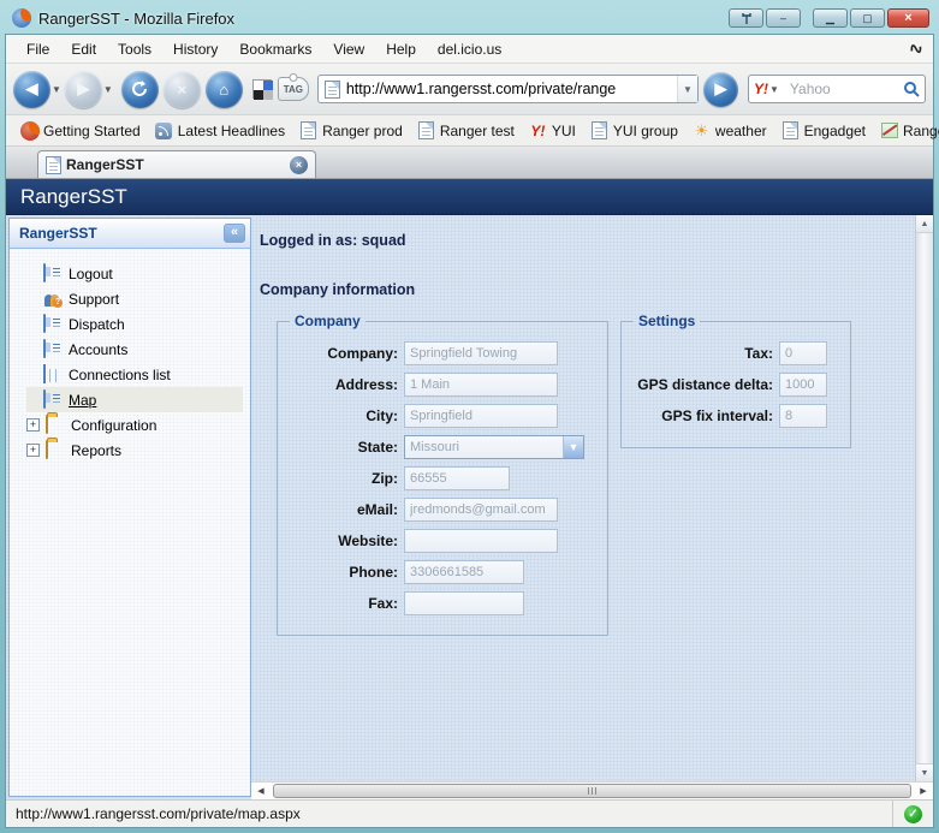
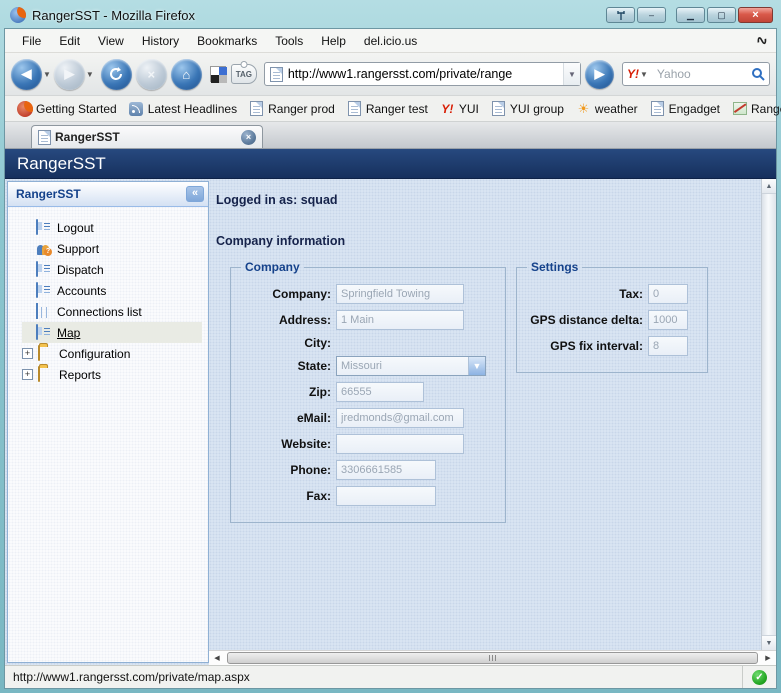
  RangerSST - Mozilla Firefox
  –
  ▁
  ▢
  ×
  File
  Edit
- Tools
+ View
  History
  Bookmarks
- View
+ Tools
  Help
  del.icio.us
  ◀
  ▼
  ▶
  ▼
  ×
  ⌂
  TAG
  http://www1.rangersst.com/private/range
  ▼
  ▶
  Y!
  ▼
  Yahoo
  Getting Started
  Latest Headlines
  Ranger prod
  Ranger test
  Y!
  YUI
  YUI group
  ☀
  weather
  Engadget
  RangerSST
  ×
  RangerSST
  RangerSST
  «
  Logout
  Support
  Dispatch
  Accounts
  Connections list
  Map
  +
  Configuration
  +
  Reports
  Logged in as: squad
  Company information
  Company
  Company:
  Springfield Towing
  Address:
  1 Main
  City:
- Springfield
  State:
  Missouri
  ▼
  Zip:
  66555
  eMail:
  jredmonds@gmail.com
  Website:
  Phone:
  3306661585
  Fax:
  Settings
  Tax:
  0
  GPS distance delta:
  1000
  GPS fix interval:
  8
  http://www1.rangersst.com/private/map.aspx
  ✓
